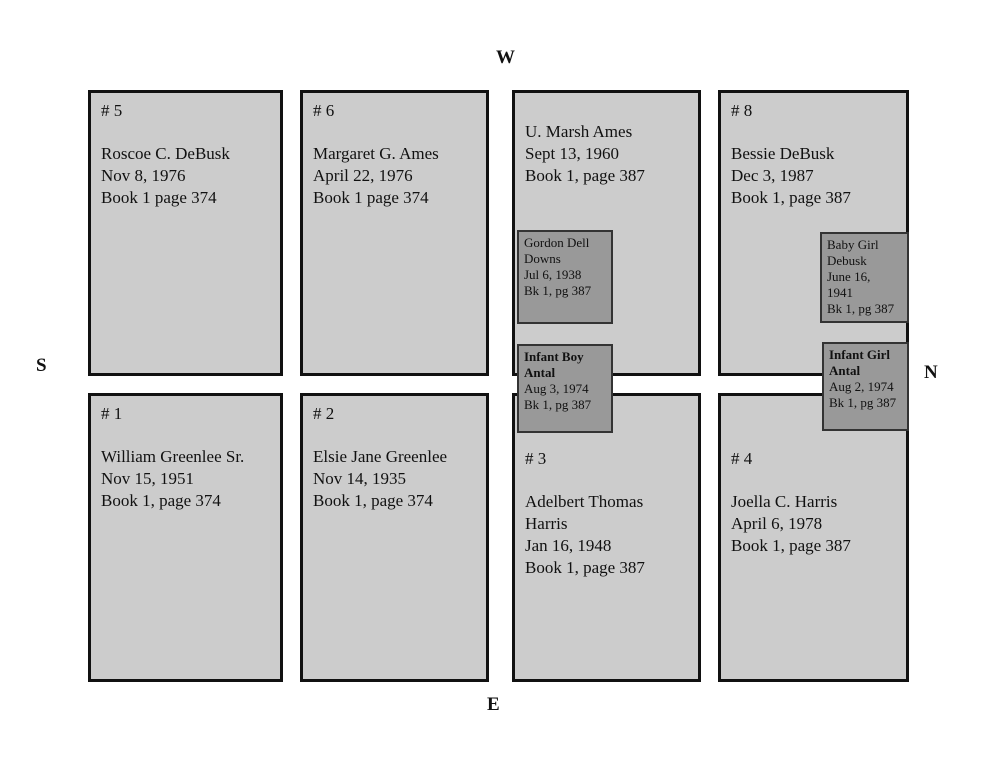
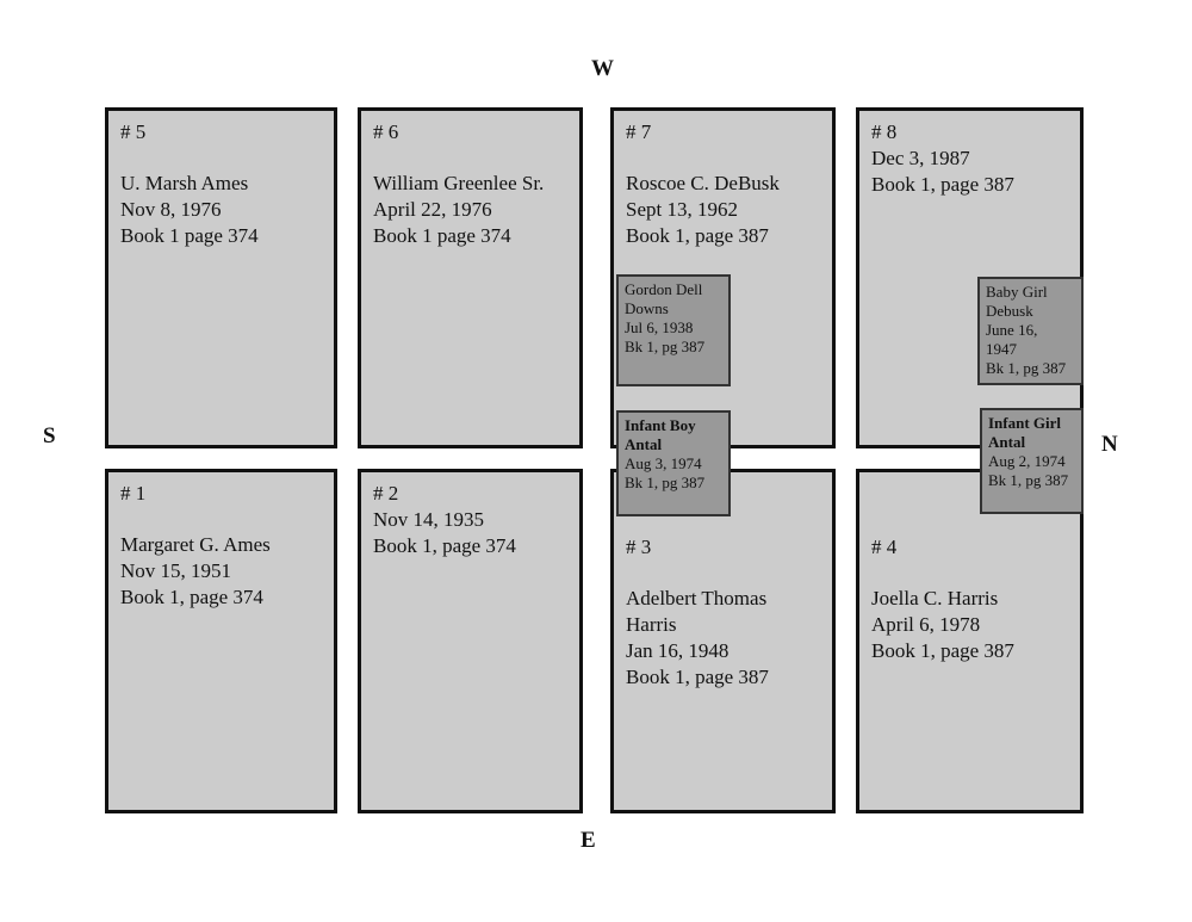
  W
  S
  N
  E
  # 5
- Roscoe C. DeBusk
+ U. Marsh Ames
  Nov 8, 1976
  Book 1 page 374
  # 6
- Margaret G. Ames
+ William Greenlee Sr.
  April 22, 1976
  Book 1 page 374
+ # 7
- U. Marsh Ames
+ Roscoe C. DeBusk
- Sept 13, 1960
+ Sept 13, 1962
  Book 1, page 387
  # 8
- Bessie DeBusk
  Dec 3, 1987
  Book 1, page 387
  # 1
- William Greenlee Sr.
+ Margaret G. Ames
  Nov 15, 1951
  Book 1, page 374
  # 2
- Elsie Jane Greenlee
  Nov 14, 1935
  Book 1, page 374
  # 3
  Adelbert Thomas
  Harris
  Jan 16, 1948
  Book 1, page 387
  # 4
  Joella C. Harris
  April 6, 1978
  Book 1, page 387
  Gordon Dell
  Downs
  Jul 6, 1938
  Bk 1, pg 387
  Infant Boy
  Antal
  Aug 3, 1974
  Bk 1, pg 387
  Baby Girl
  Debusk
  June 16,
- 1941
+ 1947
  Bk 1, pg 387
  Infant Girl
  Antal
  Aug 2, 1974
  Bk 1, pg 387
